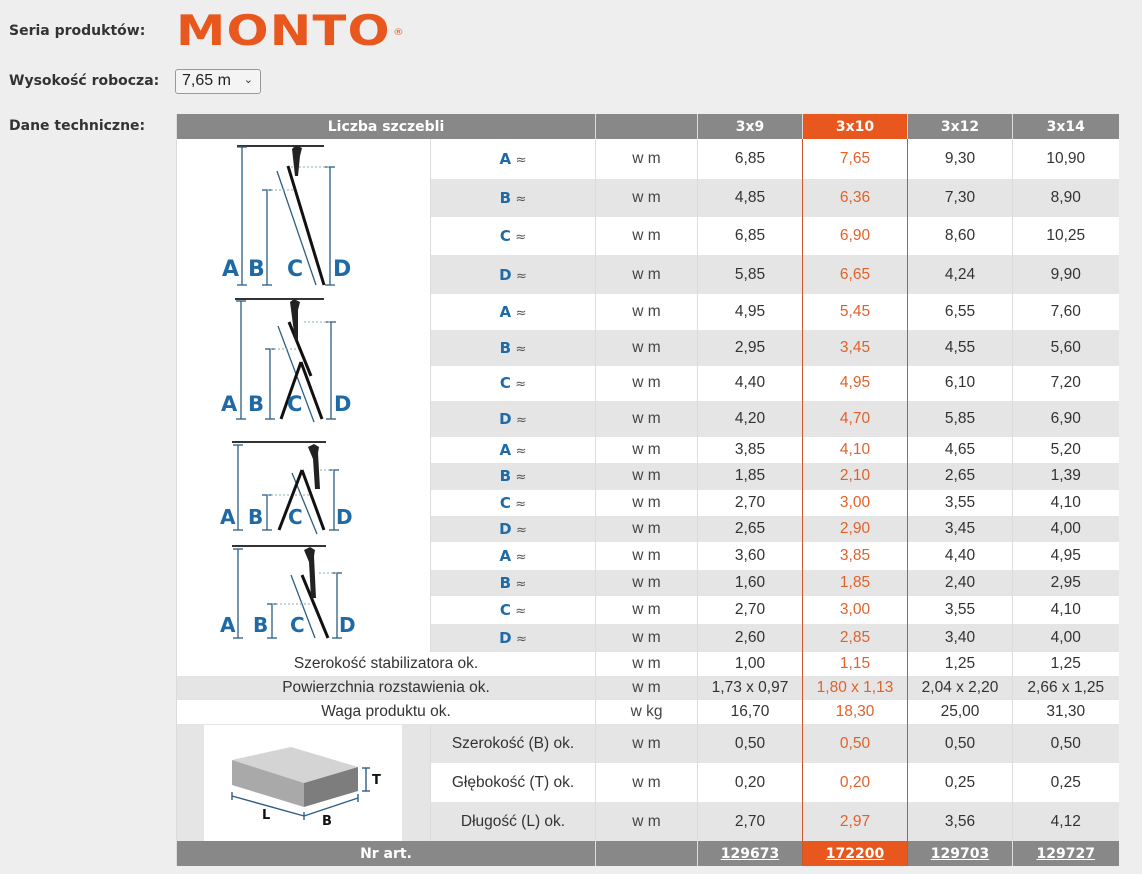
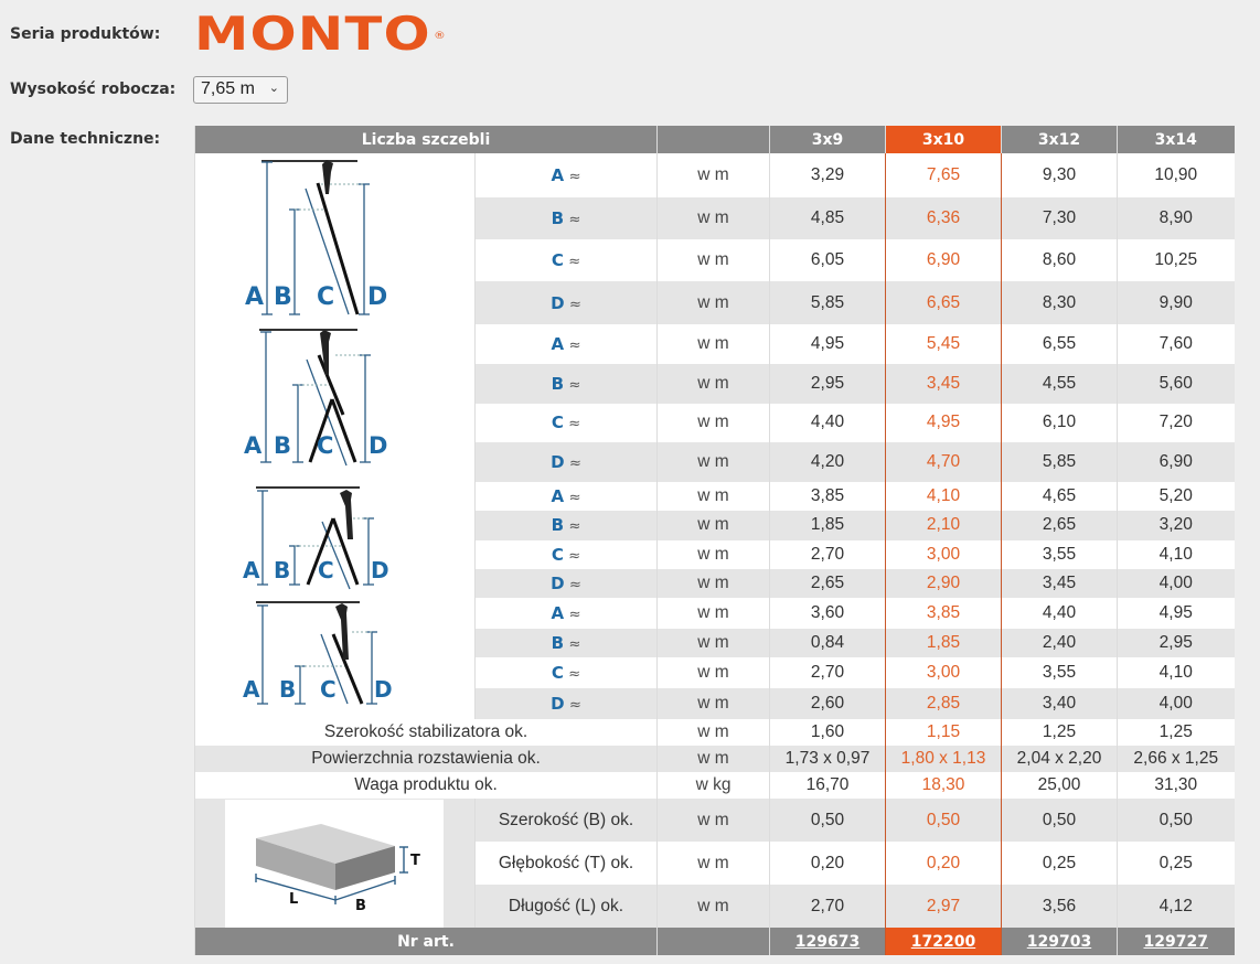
  Seria produktów:
  MONTO ®
  Wysokość robocza:
  7,65 m
  ⌄
  Dane techniczne:
  Liczba szczebli		3x9	3x10	3x12	3x14
- A B C D	A ≈	w m	6,85	7,65	9,30	10,90
+ A B C D	A ≈	w m	3,29	7,65	9,30	10,90
  B ≈	w m	4,85	6,36	7,30	8,90
- C ≈	w m	6,85	6,90	8,60	10,25
+ C ≈	w m	6,05	6,90	8,60	10,25
- D ≈	w m	5,85	6,65	4,24	9,90
+ D ≈	w m	5,85	6,65	8,30	9,90
  A B C D	A ≈	w m	4,95	5,45	6,55	7,60
  B ≈	w m	2,95	3,45	4,55	5,60
  C ≈	w m	4,40	4,95	6,10	7,20
  D ≈	w m	4,20	4,70	5,85	6,90
  A B C D	A ≈	w m	3,85	4,10	4,65	5,20
- B ≈	w m	1,85	2,10	2,65	1,39
+ B ≈	w m	1,85	2,10	2,65	3,20
  C ≈	w m	2,70	3,00	3,55	4,10
  D ≈	w m	2,65	2,90	3,45	4,00
  A B C D	A ≈	w m	3,60	3,85	4,40	4,95
- B ≈	w m	1,60	1,85	2,40	2,95
+ B ≈	w m	0,84	1,85	2,40	2,95
  C ≈	w m	2,70	3,00	3,55	4,10
  D ≈	w m	2,60	2,85	3,40	4,00
- Szerokość stabilizatora ok.	w m	1,00	1,15	1,25	1,25
+ Szerokość stabilizatora ok.	w m	1,60	1,15	1,25	1,25
  Powierzchnia rozstawienia ok.	w m	1,73 x 0,97	1,80 x 1,13	2,04 x 2,20	2,66 x 1,25
  Waga produktu ok.	w kg	16,70	18,30	25,00	31,30
  T L B	Szerokość (B) ok.	w m	0,50	0,50	0,50	0,50
  Głębokość (T) ok.	w m	0,20	0,20	0,25	0,25
  Długość (L) ok.	w m	2,70	2,97	3,56	4,12
  Nr art.		129673	172200	129703	129727
